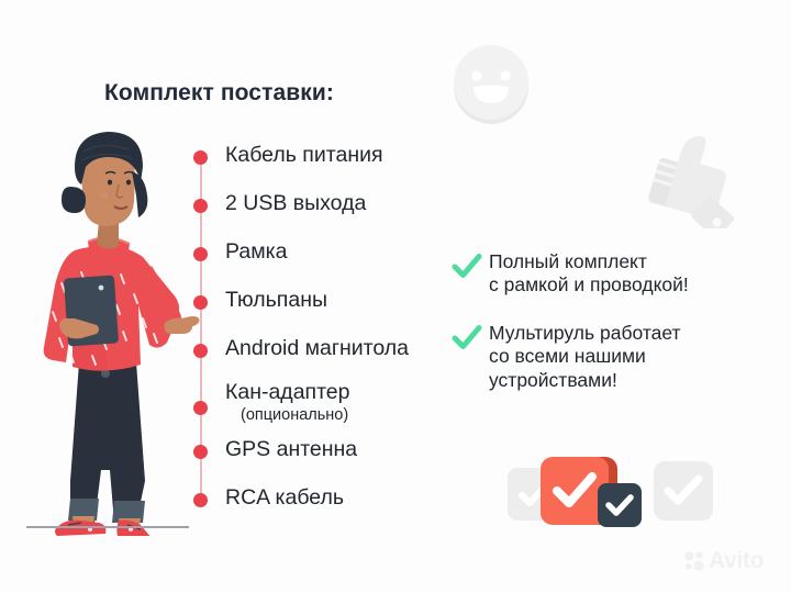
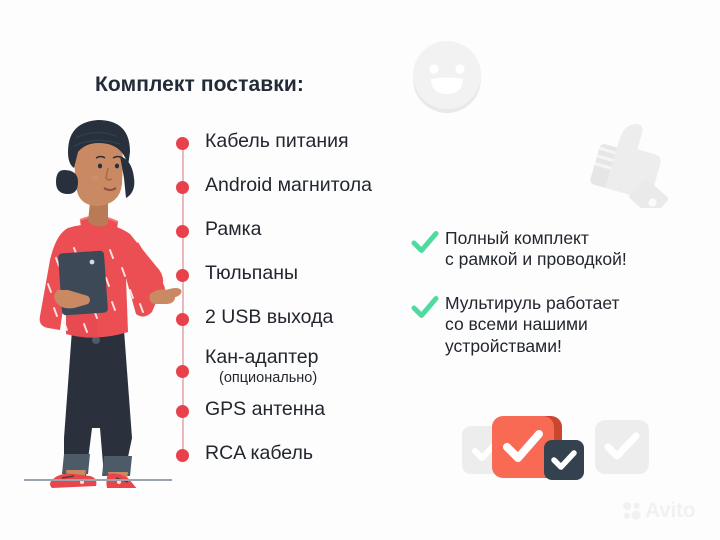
  Кабель питания
- 2 USB выхода
+ Android магнитола
  Рамка
  Тюльпаны
- Android магнитола
+ 2 USB выхода
  Кан-адаптер
  (опционально)
  GPS антенна
  RCA кабель
  Комплект поставки:
  Полный комплект
  с рамкой и проводкой!
  Мультируль работает
  со всеми нашими
  устройствами!
